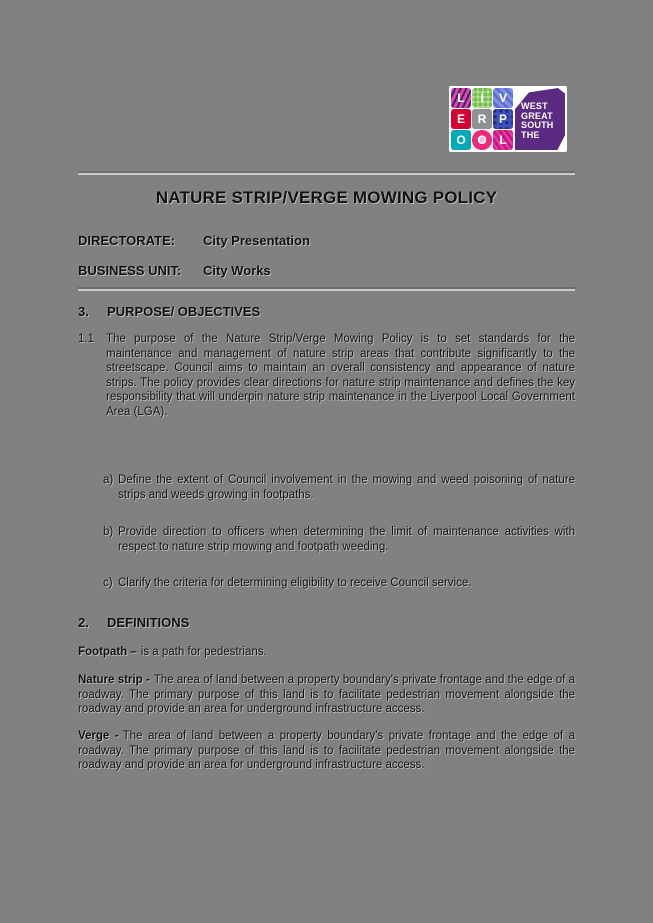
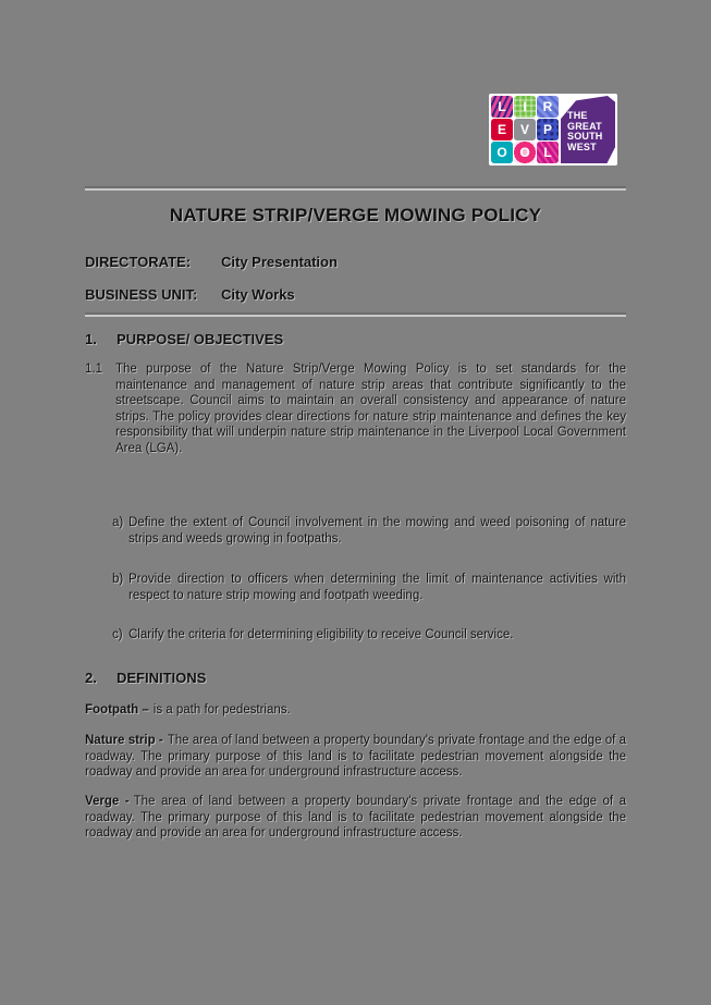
  L
  I
- V
+ R
  E
- R
+ V
  P
  O
  O
  L
- WEST
+ THE
  GREAT
  SOUTH
- THE
+ WEST
  NATURE STRIP/VERGE MOWING POLICY
  DIRECTORATE:
  City Presentation
  BUSINESS UNIT:
  City Works
- 3.
+ 1.
  PURPOSE/ OBJECTIVES
  1.1
  The purpose of the Nature Strip/Verge Mowing Policy is to set standards for the maintenance and management of nature strip areas that contribute significantly to the streetscape. Council aims to maintain an overall consistency and appearance of nature strips. The policy provides clear directions for nature strip maintenance and defines the key responsibility that will underpin nature strip maintenance in the Liverpool Local Government Area (LGA).
  a)
  Define the extent of Council involvement in the mowing and weed poisoning of nature strips and weeds growing in footpaths.
  b)
  Provide direction to officers when determining the limit of maintenance activities with respect to nature strip mowing and footpath weeding.
  c)
  Clarify the criteria for determining eligibility to receive Council service.
  2.
  DEFINITIONS
  Footpath – is a path for pedestrians.
  Nature strip - The area of land between a property boundary's private frontage and the edge of a roadway. The primary purpose of this land is to facilitate pedestrian movement alongside the roadway and provide an area for underground infrastructure access.
  Verge - The area of land between a property boundary's private frontage and the edge of a roadway. The primary purpose of this land is to facilitate pedestrian movement alongside the roadway and provide an area for underground infrastructure access.
